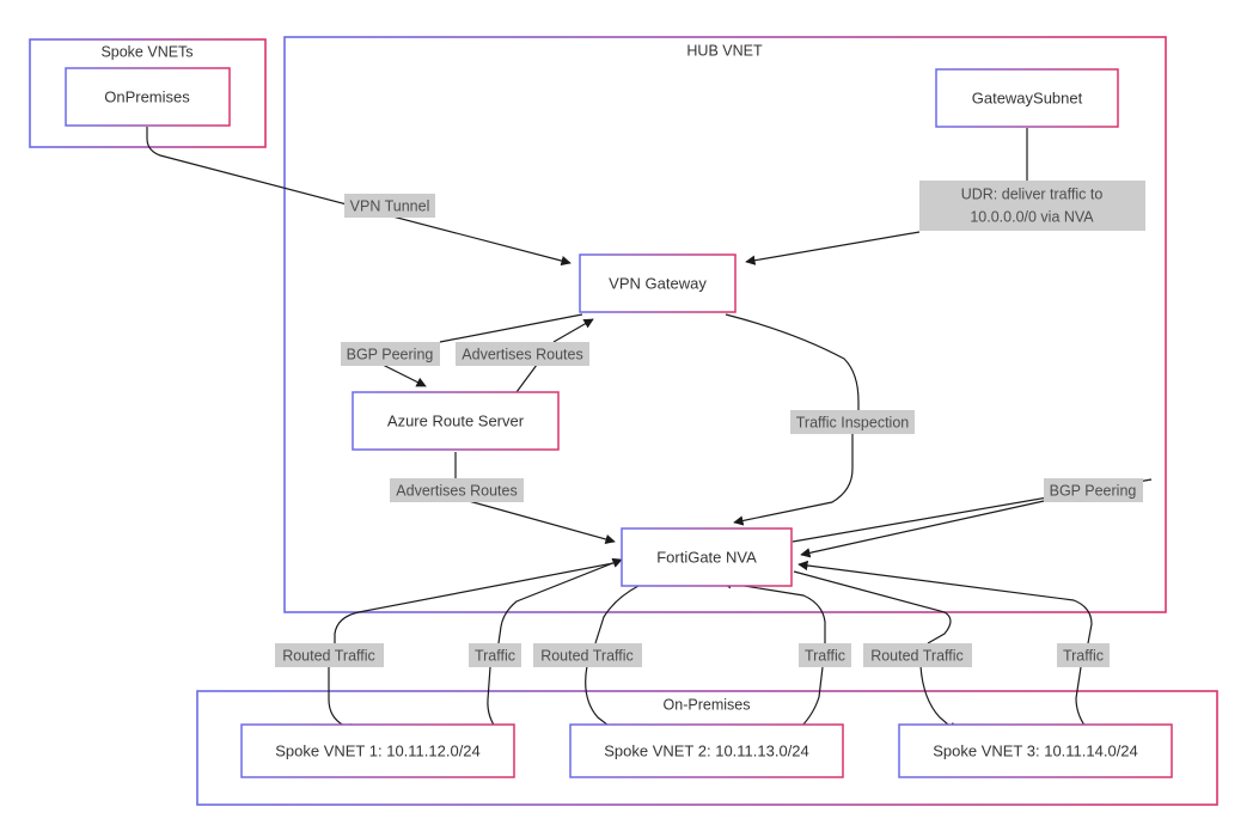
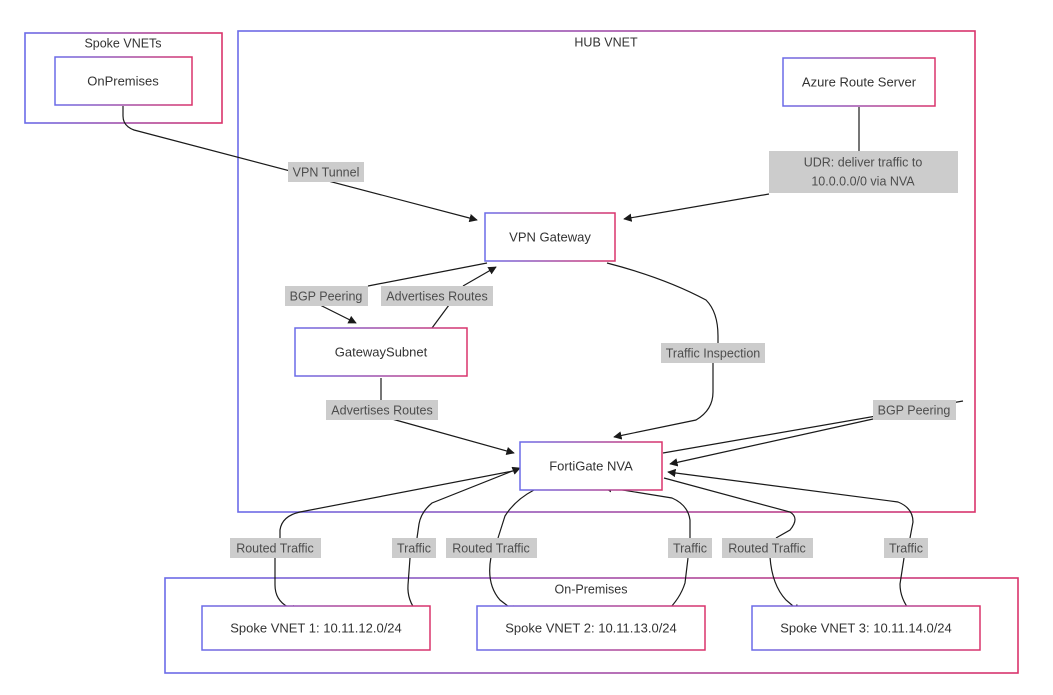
  Spoke VNETs
  HUB VNET
  On-Premises
  OnPremises
- GatewaySubnet
+ Azure Route Server
  VPN Gateway
- Azure Route Server
+ GatewaySubnet
  FortiGate NVA
  Spoke VNET 1: 10.11.12.0/24
  Spoke VNET 2: 10.11.13.0/24
  Spoke VNET 3: 10.11.14.0/24
  VPN Tunnel
  UDR: deliver traffic to
  10.0.0.0/0 via NVA
  BGP Peering
  Advertises Routes
  Traffic Inspection
  Advertises Routes
  BGP Peering
  Routed Traffic
  Traffic
  Routed Traffic
  Traffic
  Routed Traffic
  Traffic
